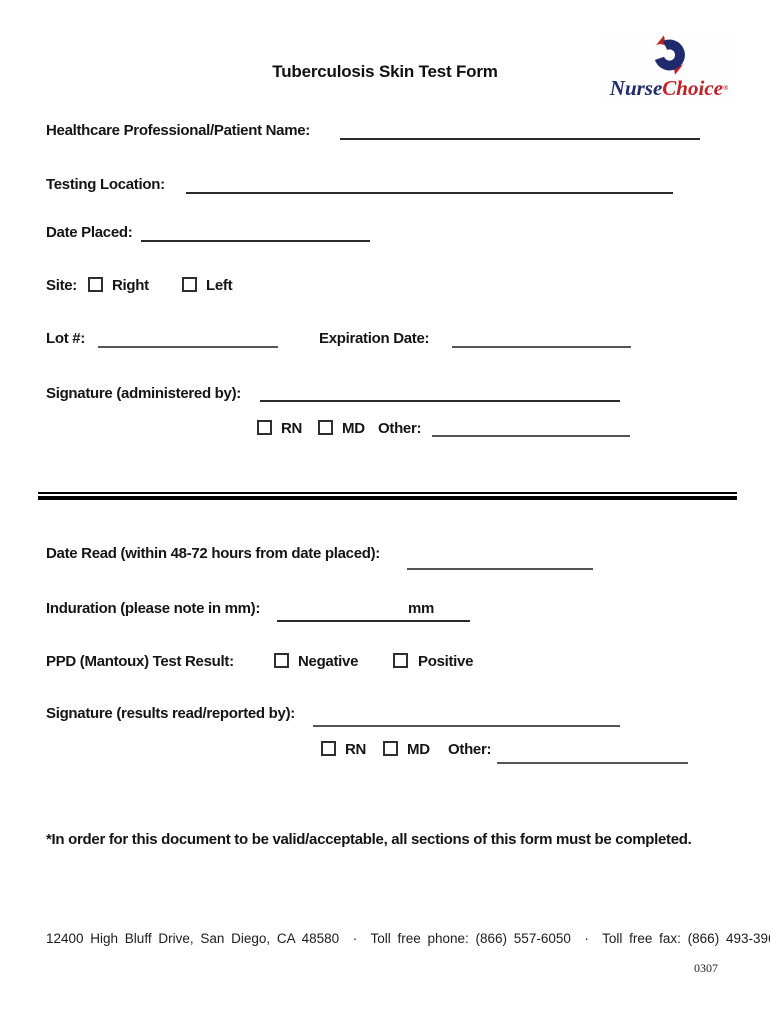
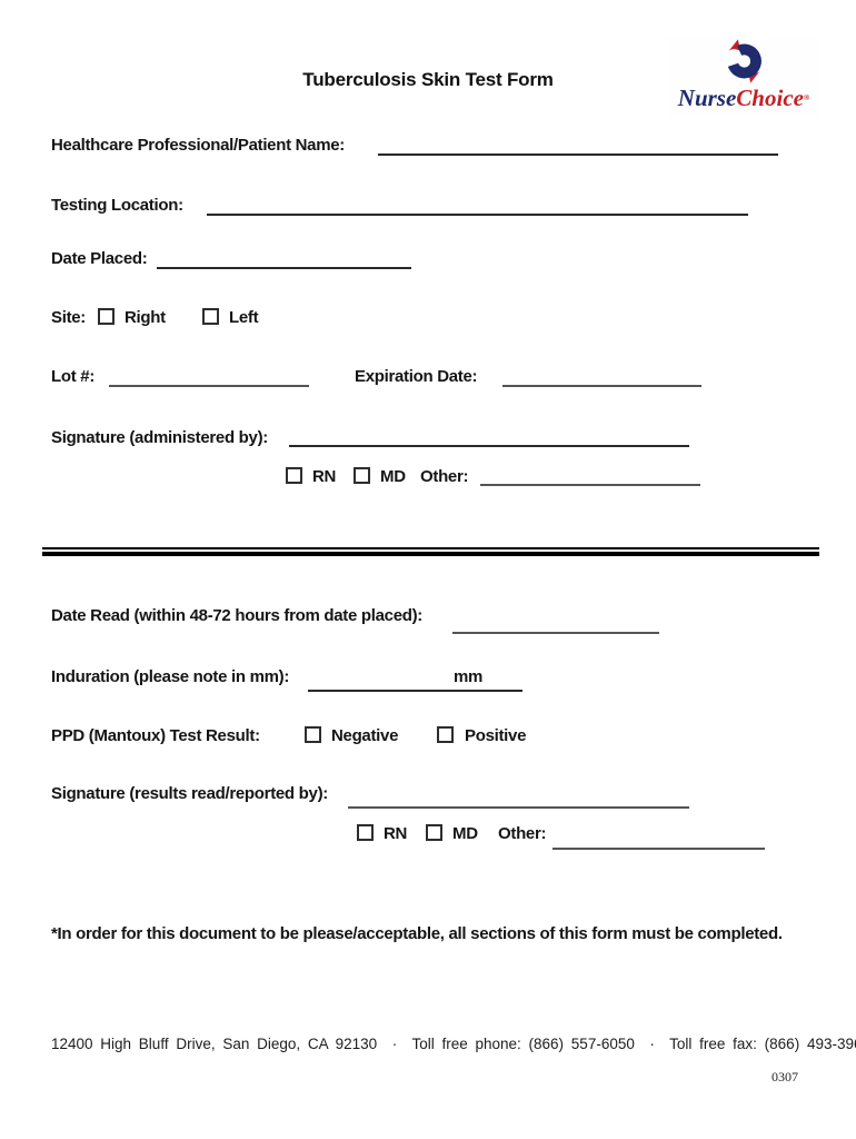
  Tuberculosis Skin Test Form
  NurseChoice®
  Healthcare Professional/Patient Name:
  Testing Location:
  Date Placed:
  Site:
  Right
  Left
  Lot #:
  Expiration Date:
  Signature (administered by):
  RN
  MD
  Other:
  Date Read (within 48-72 hours from date placed):
  Induration (please note in mm):
  mm
  PPD (Mantoux) Test Result:
  Negative
  Positive
  Signature (results read/reported by):
  RN
  MD
  Other:
- *In order for this document to be valid/acceptable, all sections of this form must be completed.
+ *In order for this document to be please/acceptable, all sections of this form must be completed.
- 12400 High Bluff Drive, San Diego, CA 48580 · Toll free phone: (866) 557-6050 · Toll free fax: (866) 493-39
+ 12400 High Bluff Drive, San Diego, CA 92130 · Toll free phone: (866) 557-6050 · Toll free fax: (866) 493-39
  0307
